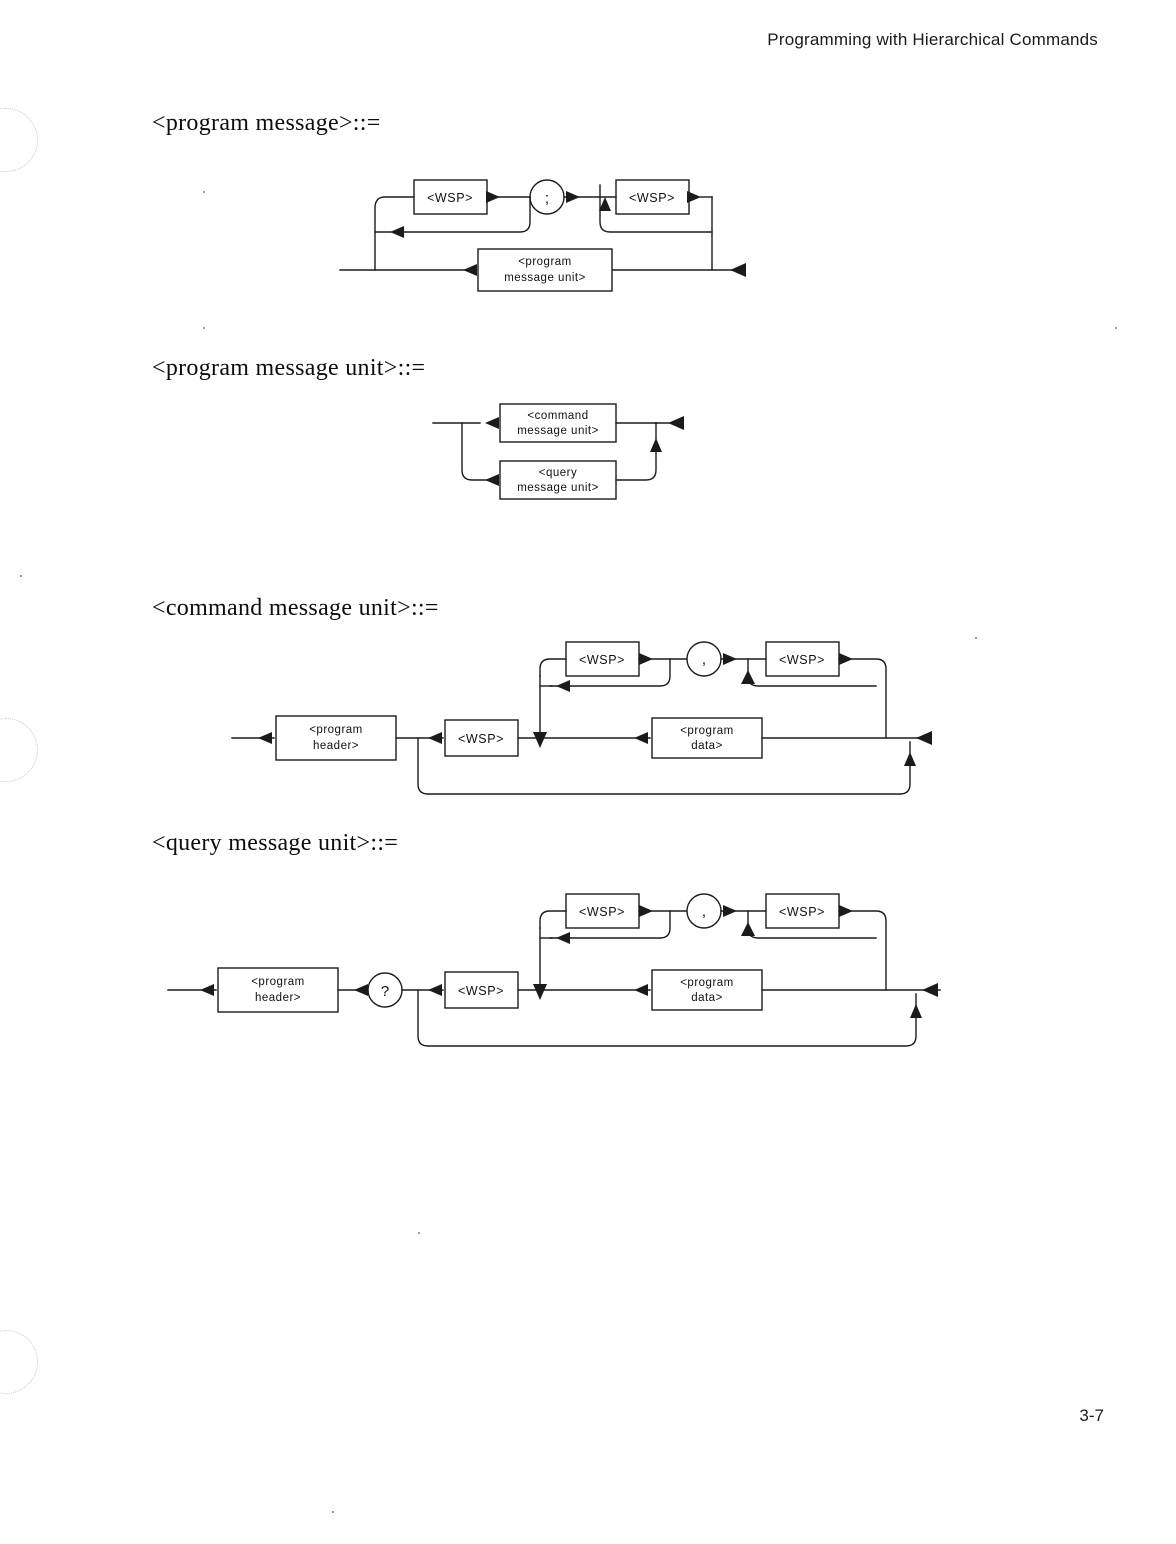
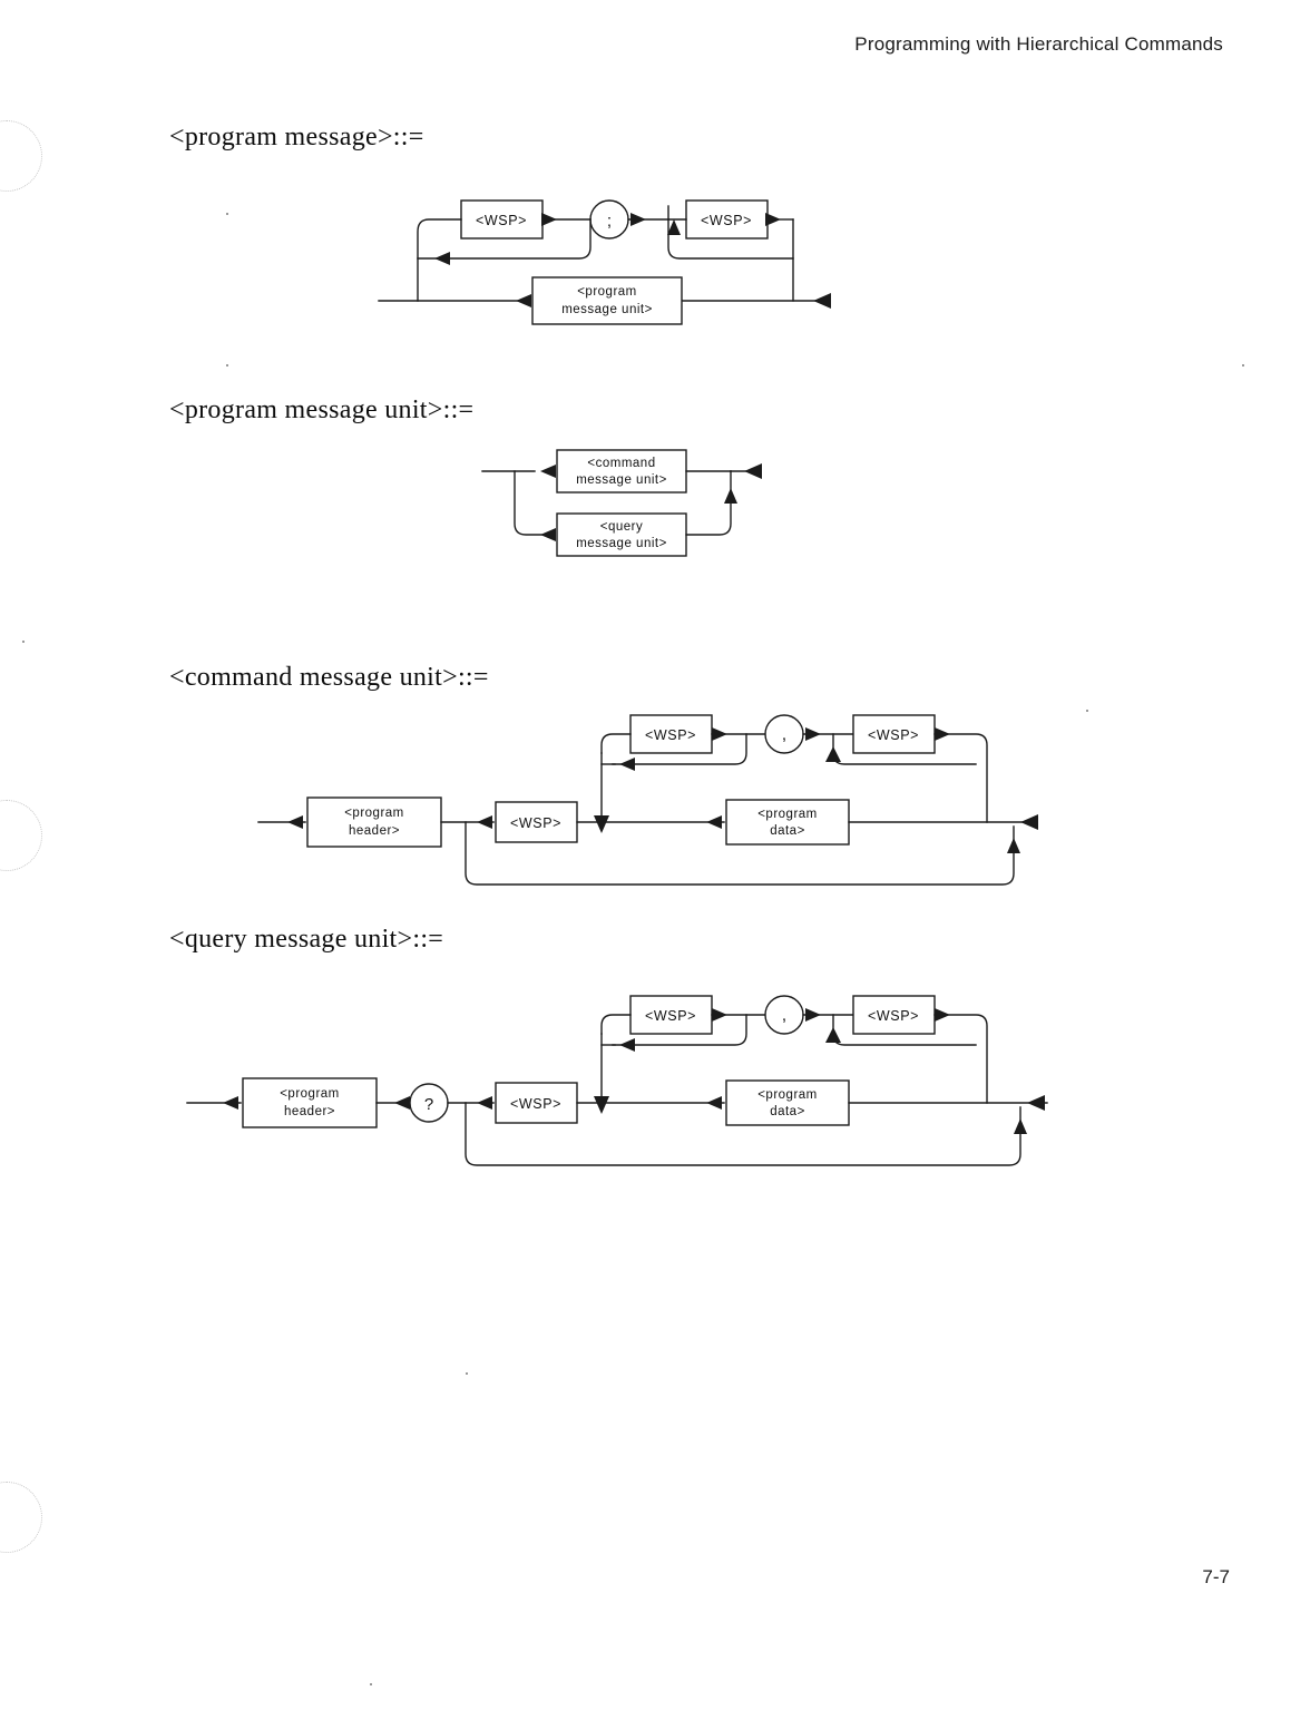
  Programming with Hierarchical Commands
  <program message>::=
  <program
  message unit>
  <WSP>
  ;
  <WSP>
  <program message unit>::=
  <command
  message unit>
  <query
  message unit>
  <command message unit>::=
  <program
  header>
  <WSP>
  <program
  data>
  <WSP>
  ,
  <WSP>
  <query message unit>::=
  <program
  header>
  ?
  <WSP>
  <program
  data>
  <WSP>
  ,
  <WSP>
- 3-7
+ 7-7
